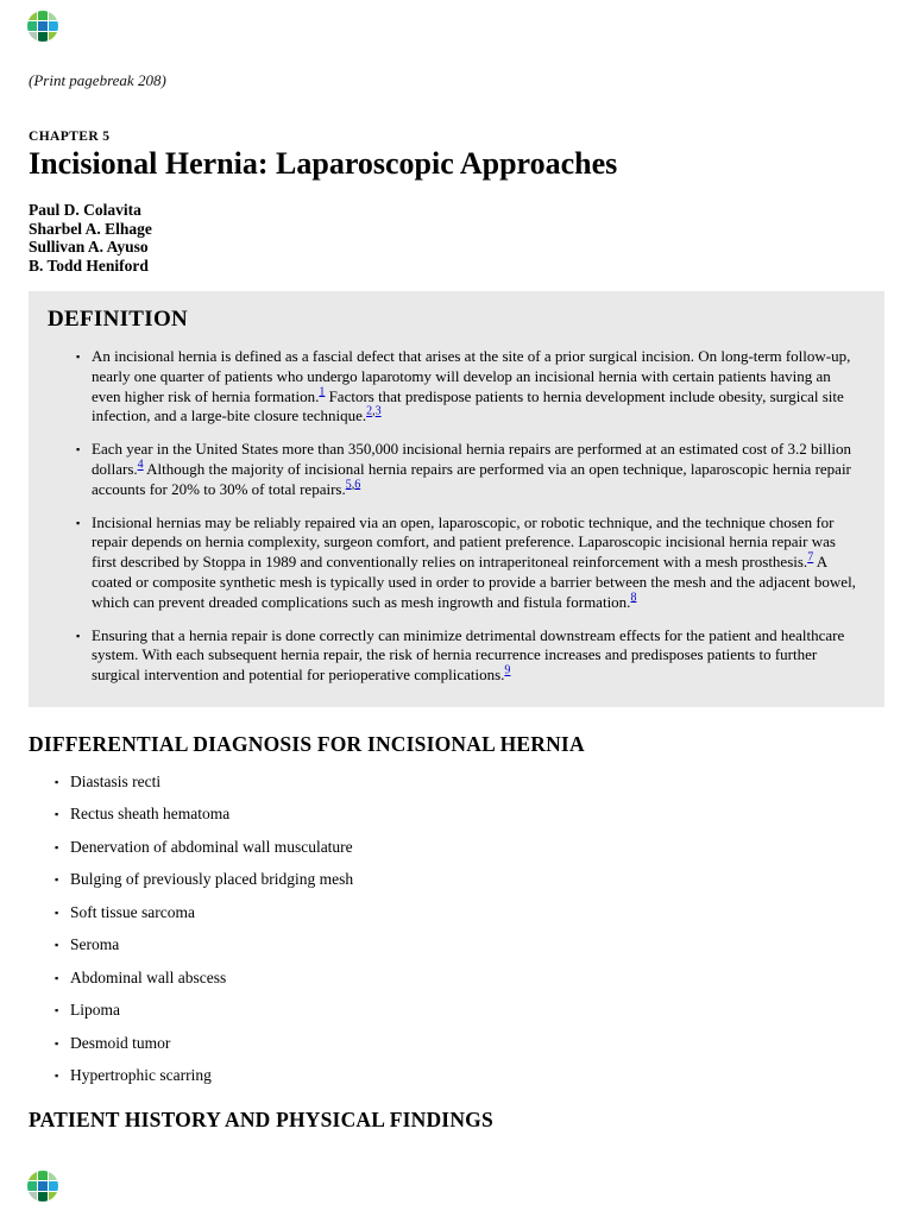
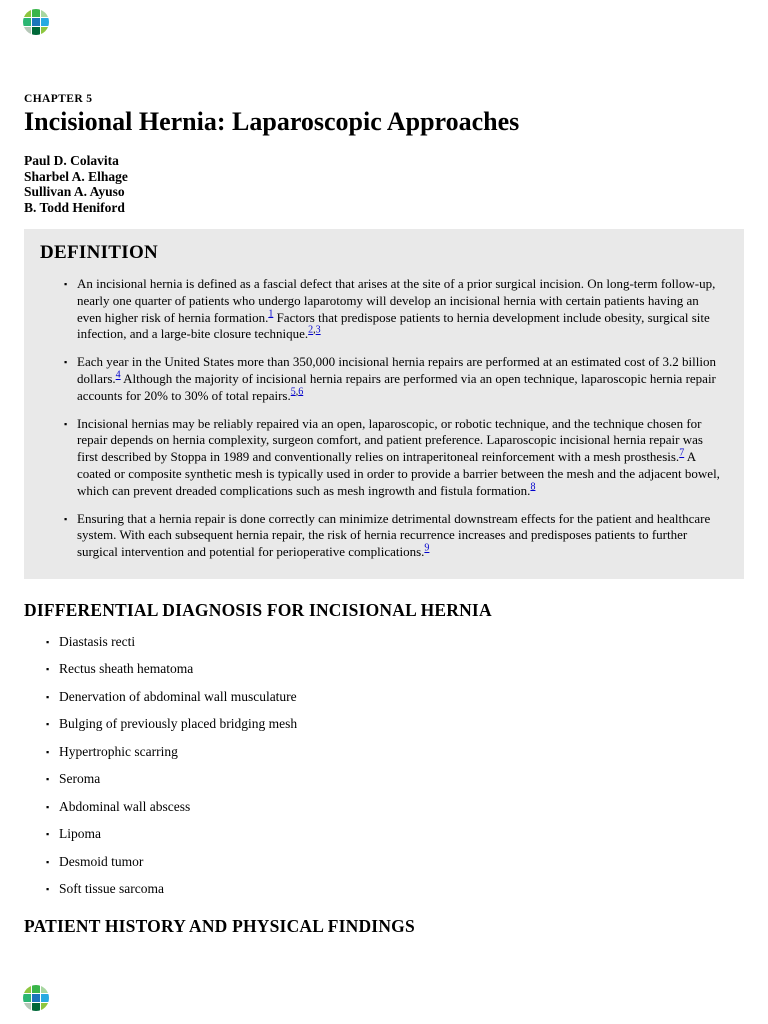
- (Print pagebreak 208)
  CHAPTER 5
  Incisional Hernia: Laparoscopic Approaches
  Paul D. Colavita
  Sharbel A. Elhage
  Sullivan A. Ayuso
  B. Todd Heniford
  DEFINITION
  ▪
  An incisional hernia is defined as a fascial defect that arises at the site of a prior surgical incision. On long-term follow-up, nearly one quarter of patients who undergo laparotomy will develop an incisional hernia with certain patients having an even higher risk of hernia formation.1 Factors that predispose patients to hernia development include obesity, surgical site infection, and a large-bite closure technique.2,3
  ▪
  Each year in the United States more than 350,000 incisional hernia repairs are performed at an estimated cost of 3.2 billion dollars.4 Although the majority of incisional hernia repairs are performed via an open technique, laparoscopic hernia repair accounts for 20% to 30% of total repairs.5,6
  ▪
  Incisional hernias may be reliably repaired via an open, laparoscopic, or robotic technique, and the technique chosen for repair depends on hernia complexity, surgeon comfort, and patient preference. Laparoscopic incisional hernia repair was first described by Stoppa in 1989 and conventionally relies on intraperitoneal reinforcement with a mesh prosthesis.7 A coated or composite synthetic mesh is typically used in order to provide a barrier between the mesh and the adjacent bowel, which can prevent dreaded complications such as mesh ingrowth and fistula formation.8
  ▪
  Ensuring that a hernia repair is done correctly can minimize detrimental downstream effects for the patient and healthcare system. With each subsequent hernia repair, the risk of hernia recurrence increases and predisposes patients to further surgical intervention and potential for perioperative complications.9
  DIFFERENTIAL DIAGNOSIS FOR INCISIONAL HERNIA
  ▪
  Diastasis recti
  ▪
  Rectus sheath hematoma
  ▪
  Denervation of abdominal wall musculature
  ▪
  Bulging of previously placed bridging mesh
  ▪
- Soft tissue sarcoma
+ Hypertrophic scarring
  ▪
  Seroma
  ▪
  Abdominal wall abscess
  ▪
  Lipoma
  ▪
  Desmoid tumor
  ▪
- Hypertrophic scarring
+ Soft tissue sarcoma
  PATIENT HISTORY AND PHYSICAL FINDINGS
